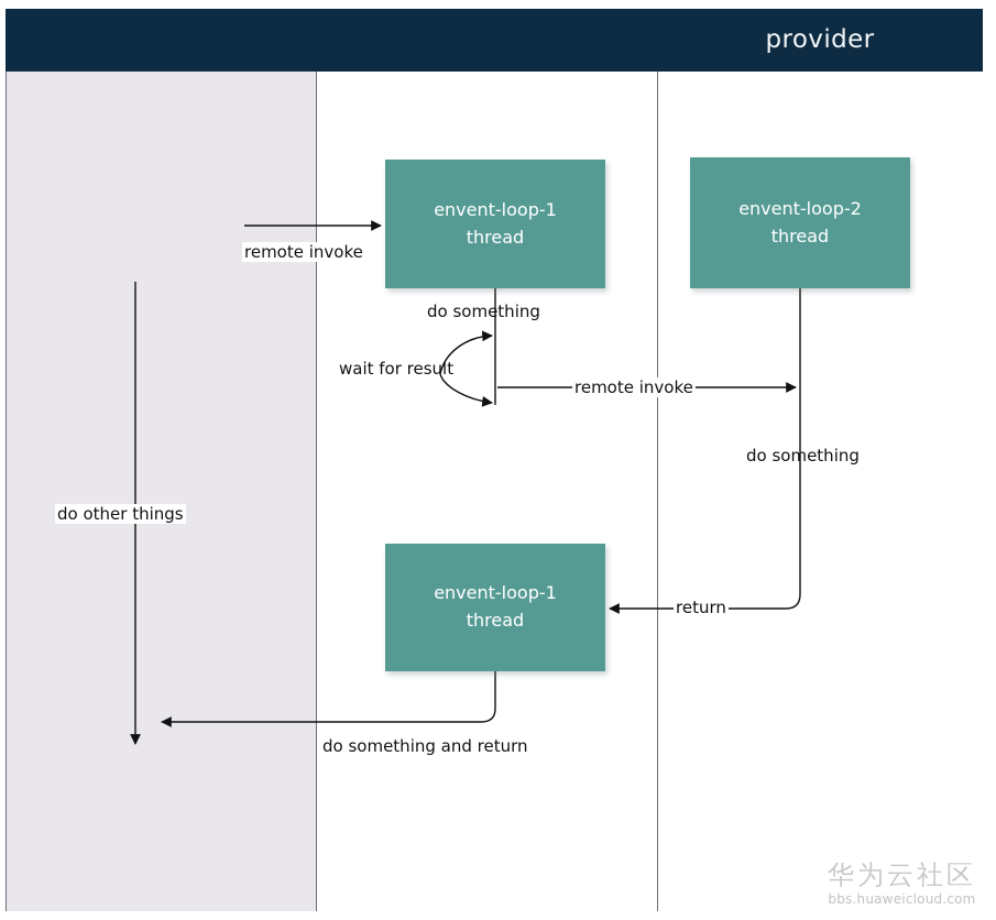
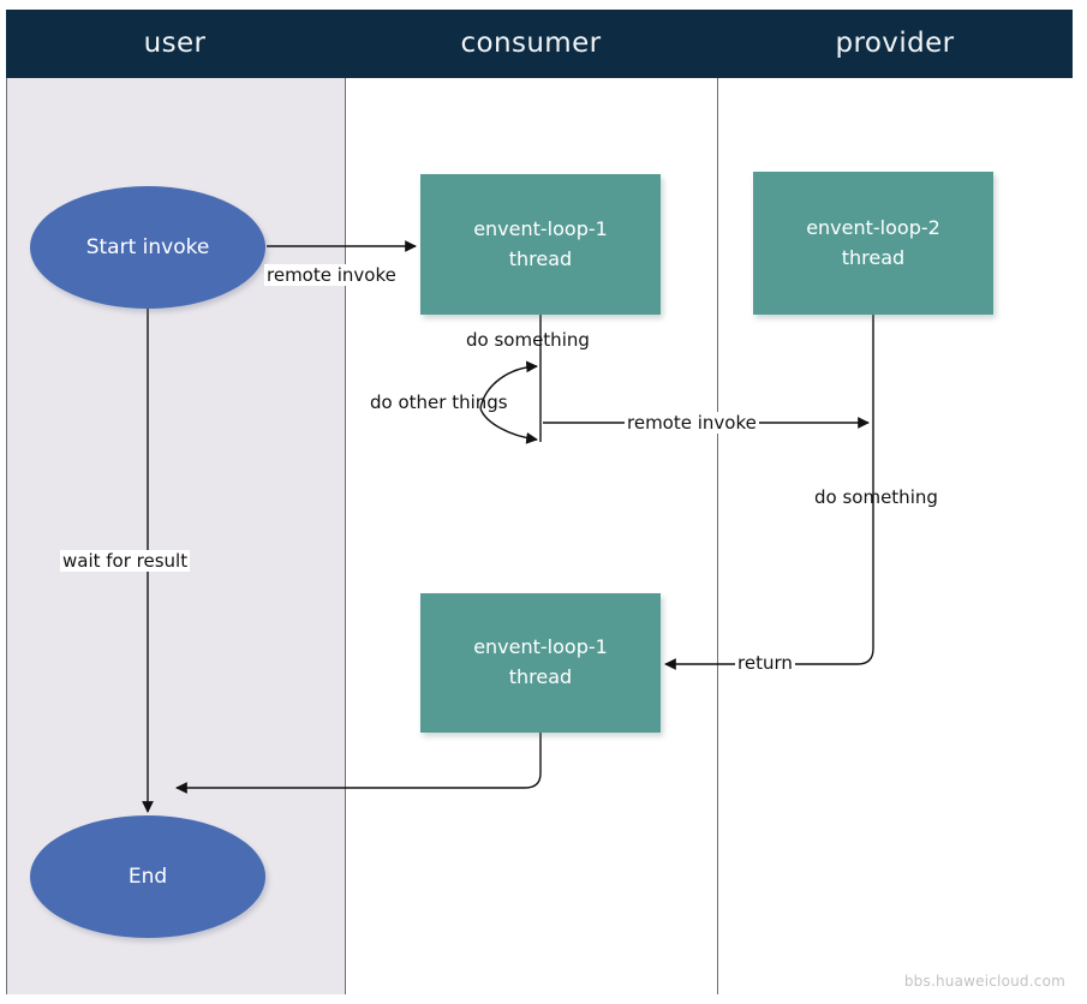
+ user
+ consumer
  provider
+ Start invoke
+ End
  envent-loop-1
  thread
  envent-loop-1
  thread
  envent-loop-2
  thread
  remote invoke
  do something
- wait for result
+ do other things
  remote invoke
  do something
- do other things
+ wait for result
  return
- do something and return
- 华为云社区
  bbs.huaweicloud.com
